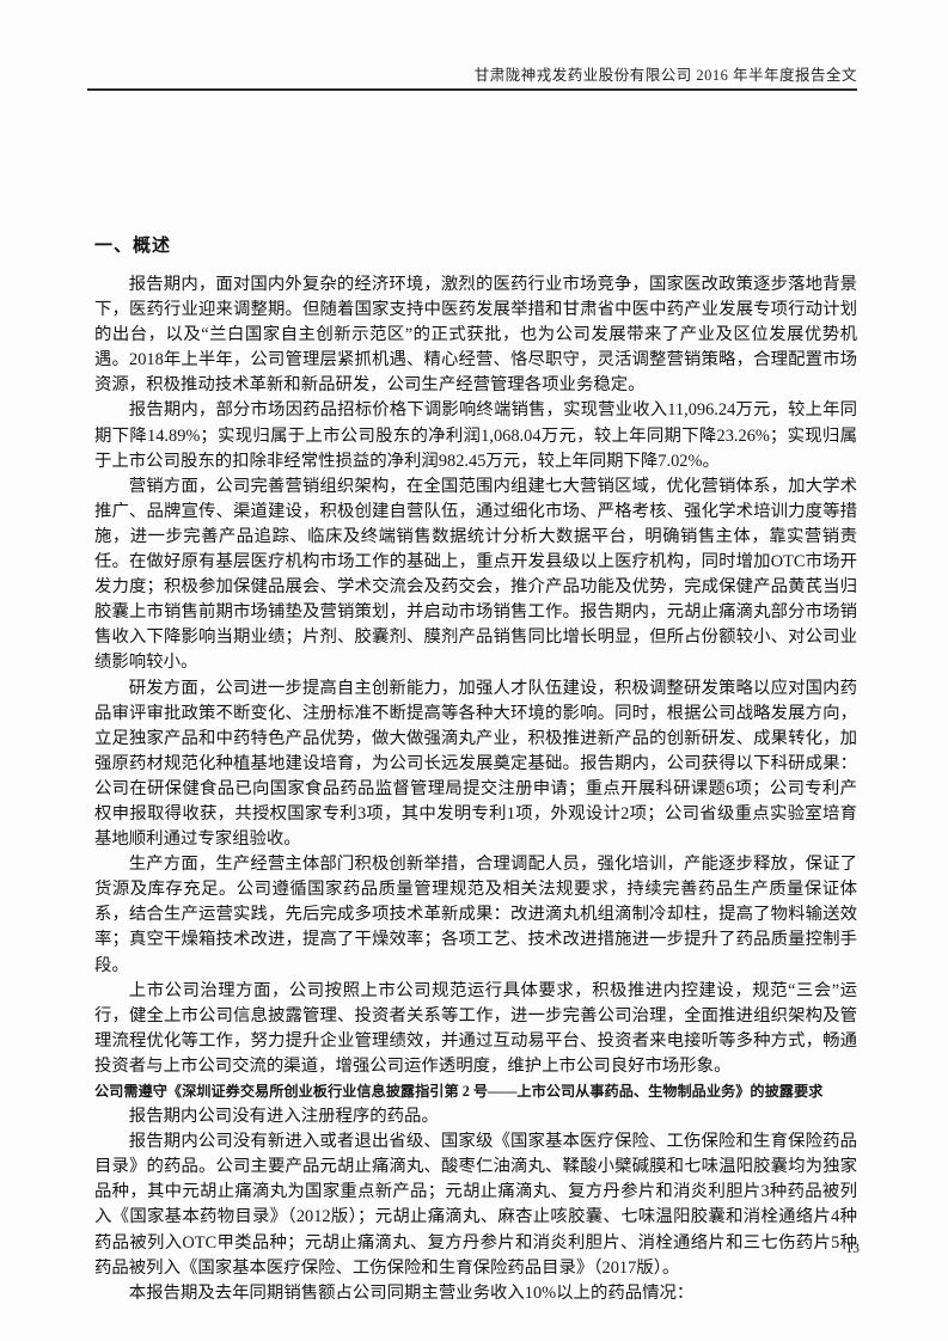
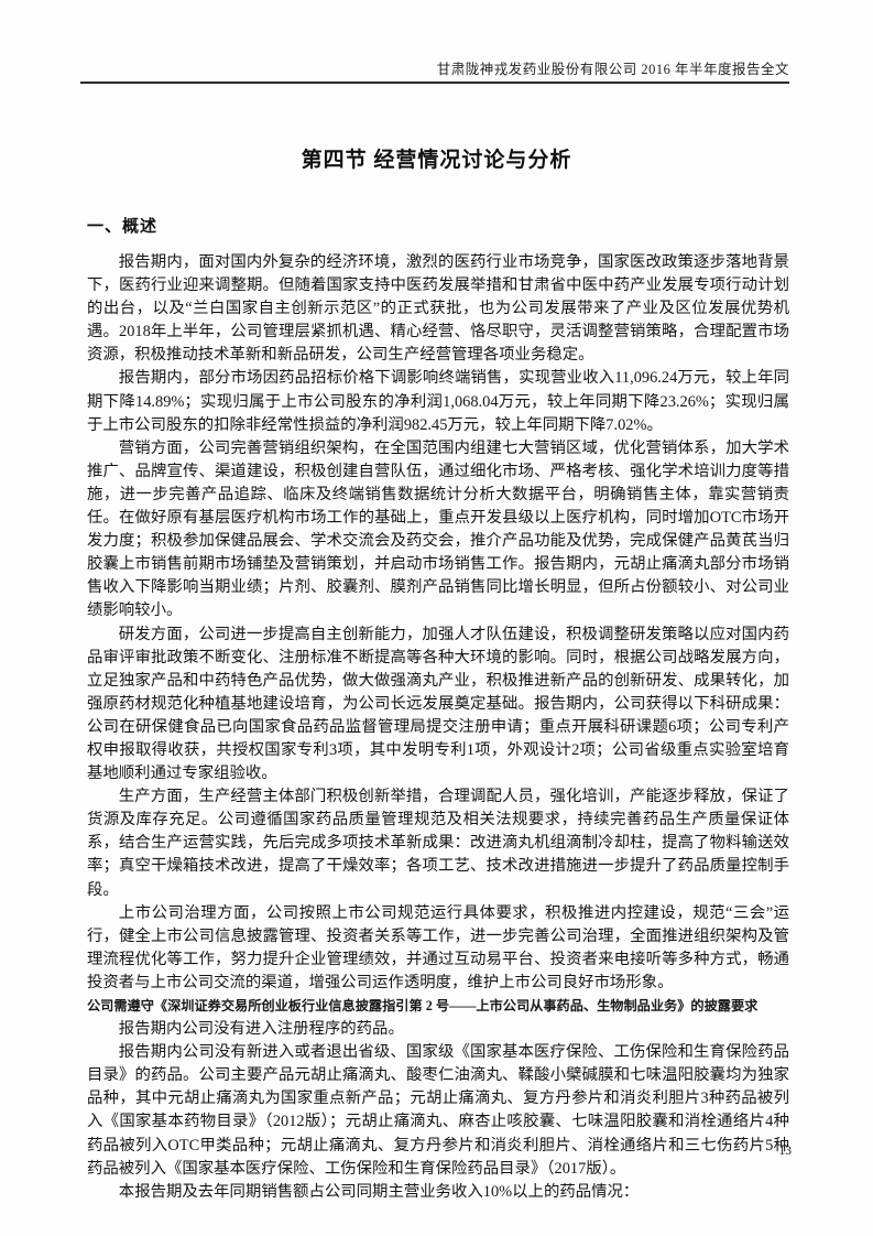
  甘肃陇神戎发药业股份有限公司 2016 年半年度报告全文
+ 第四节 经营情况讨论与分析
  一、概述
  报告期内，面对国内外复杂的经济环境，激烈的医药行业市场竞争，国家医改政策逐步落地背景下，医药行业迎来调整期。但随着国家支持中医药发展举措和甘肃省中医中药产业发展专项行动计划的出台，以及“兰白国家自主创新示范区”的正式获批，也为公司发展带来了产业及区位发展优势机遇。2018年上半年，公司管理层紧抓机遇、精心经营、恪尽职守，灵活调整营销策略，合理配置市场资源，积极推动技术革新和新品研发，公司生产经营管理各项业务稳定。
  报告期内，部分市场因药品招标价格下调影响终端销售，实现营业收入11,096.24万元，较上年同期下降14.89%；实现归属于上市公司股东的净利润1,068.04万元，较上年同期下降23.26%；实现归属于上市公司股东的扣除非经常性损益的净利润982.45万元，较上年同期下降7.02%。
  营销方面，公司完善营销组织架构，在全国范围内组建七大营销区域，优化营销体系，加大学术推广、品牌宣传、渠道建设，积极创建自营队伍，通过细化市场、严格考核、强化学术培训力度等措施，进一步完善产品追踪、临床及终端销售数据统计分析大数据平台，明确销售主体，靠实营销责任。在做好原有基层医疗机构市场工作的基础上，重点开发县级以上医疗机构，同时增加OTC市场开发力度；积极参加保健品展会、学术交流会及药交会，推介产品功能及优势，完成保健产品黄芪当归胶囊上市销售前期市场铺垫及营销策划，并启动市场销售工作。报告期内，元胡止痛滴丸部分市场销售收入下降影响当期业绩；片剂、胶囊剂、膜剂产品销售同比增长明显，但所占份额较小、对公司业绩影响较小。
  研发方面，公司进一步提高自主创新能力，加强人才队伍建设，积极调整研发策略以应对国内药品审评审批政策不断变化、注册标准不断提高等各种大环境的影响。同时，根据公司战略发展方向，立足独家产品和中药特色产品优势，做大做强滴丸产业，积极推进新产品的创新研发、成果转化，加强原药材规范化种植基地建设培育，为公司长远发展奠定基础。报告期内，公司获得以下科研成果：公司在研保健食品已向国家食品药品监督管理局提交注册申请；重点开展科研课题6项；公司专利产权申报取得收获，共授权国家专利3项，其中发明专利1项，外观设计2项；公司省级重点实验室培育基地顺利通过专家组验收。
  生产方面，生产经营主体部门积极创新举措，合理调配人员，强化培训，产能逐步释放，保证了货源及库存充足。公司遵循国家药品质量管理规范及相关法规要求，持续完善药品生产质量保证体系，结合生产运营实践，先后完成多项技术革新成果：改进滴丸机组滴制冷却柱，提高了物料输送效率；真空干燥箱技术改进，提高了干燥效率；各项工艺、技术改进措施进一步提升了药品质量控制手段。
  上市公司治理方面，公司按照上市公司规范运行具体要求，积极推进内控建设，规范“三会”运行，健全上市公司信息披露管理、投资者关系等工作，进一步完善公司治理，全面推进组织架构及管理流程优化等工作，努力提升企业管理绩效，并通过互动易平台、投资者来电接听等多种方式，畅通投资者与上市公司交流的渠道，增强公司运作透明度，维护上市公司良好市场形象。
  公司需遵守《深圳证券交易所创业板行业信息披露指引第 2 号——上市公司从事药品、生物制品业务》的披露要求
  报告期内公司没有进入注册程序的药品。
  报告期内公司没有新进入或者退出省级、国家级《国家基本医疗保险、工伤保险和生育保险药品目录》的药品。公司主要产品元胡止痛滴丸、酸枣仁油滴丸、鞣酸小檗碱膜和七味温阳胶囊均为独家品种，其中元胡止痛滴丸为国家重点新产品；元胡止痛滴丸、复方丹参片和消炎利胆片3种药品被列入《国家基本药物目录》（2012版）；元胡止痛滴丸、麻杏止咳胶囊、七味温阳胶囊和消栓通络片4种药品被列入OTC甲类品种；元胡止痛滴丸、复方丹参片和消炎利胆片、消栓通络片和三七伤药片5种药品被列入《国家基本医疗保险、工伤保险和生育保险药品目录》（2017版）。
  本报告期及去年同期销售额占公司同期主营业务收入10%以上的药品情况：
  13
